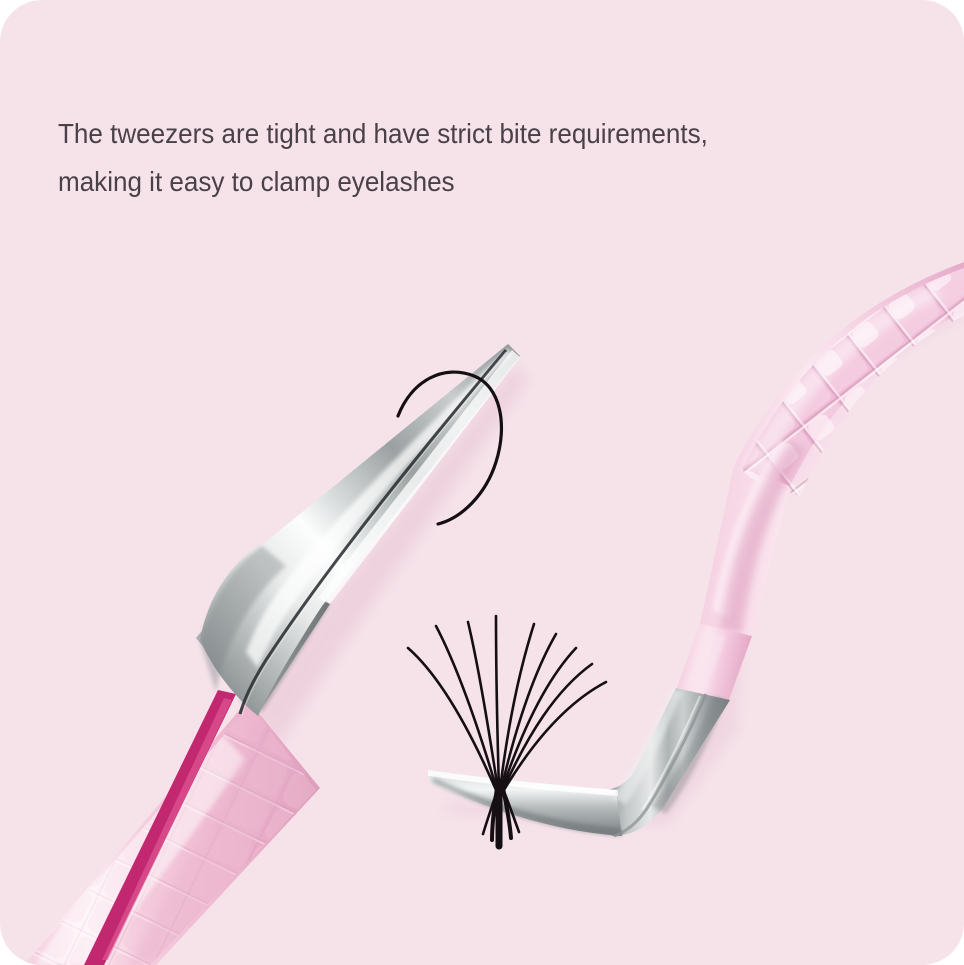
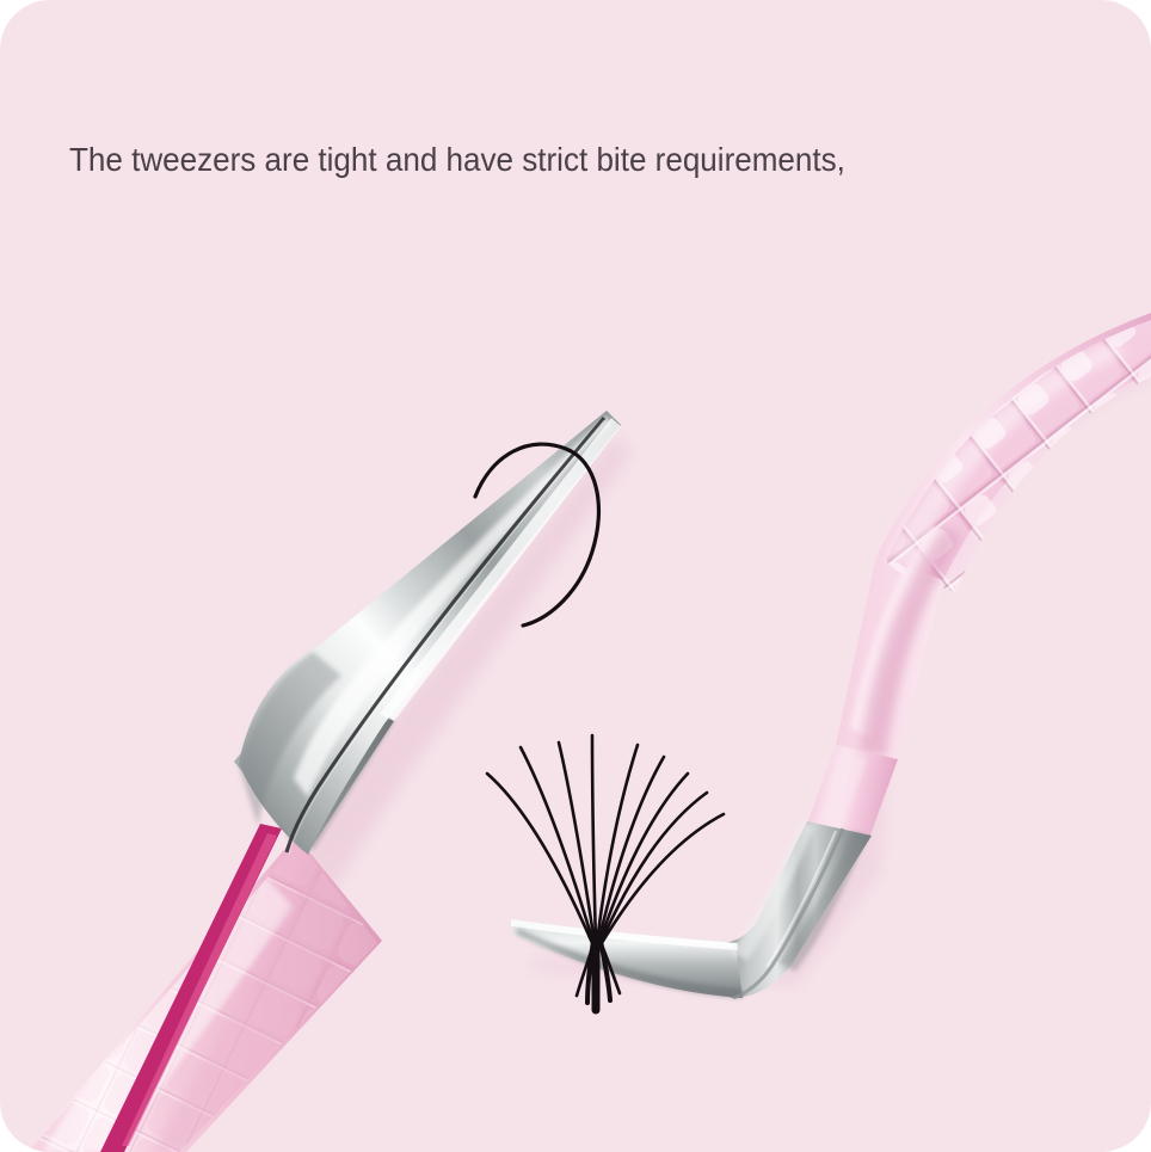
  The tweezers are tight and have strict bite requirements,
- making it easy to clamp eyelashes
